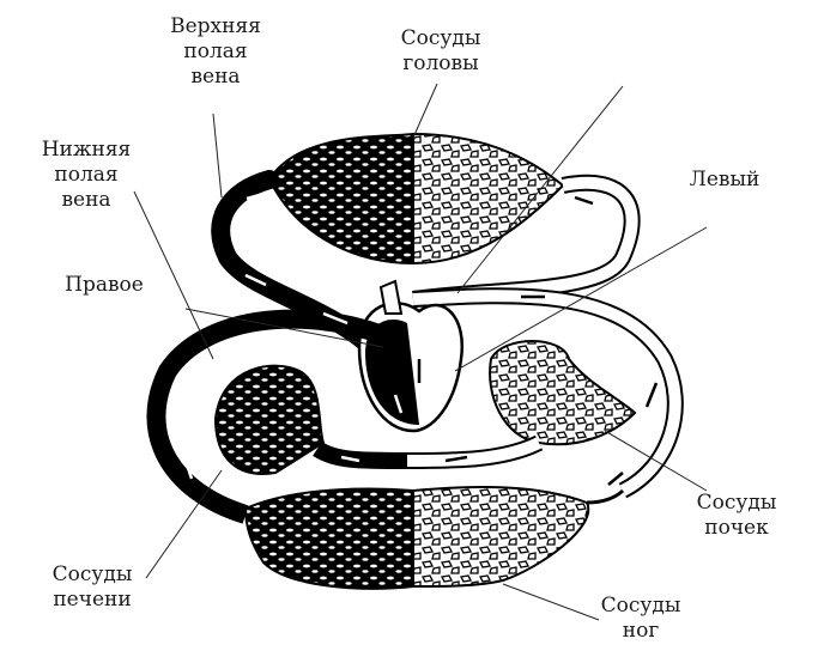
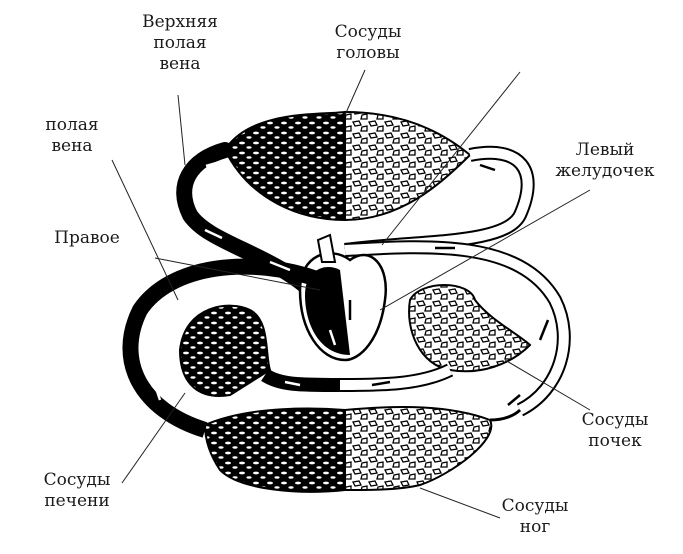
  Верхняя
  полая
  вена
  Сосуды
  головы
- Нижняя
  полая
  вена
  Левый
+ желудочек
  Правое
  Сосуды
  почек
  Сосуды
  печени
  Сосуды
  ног
